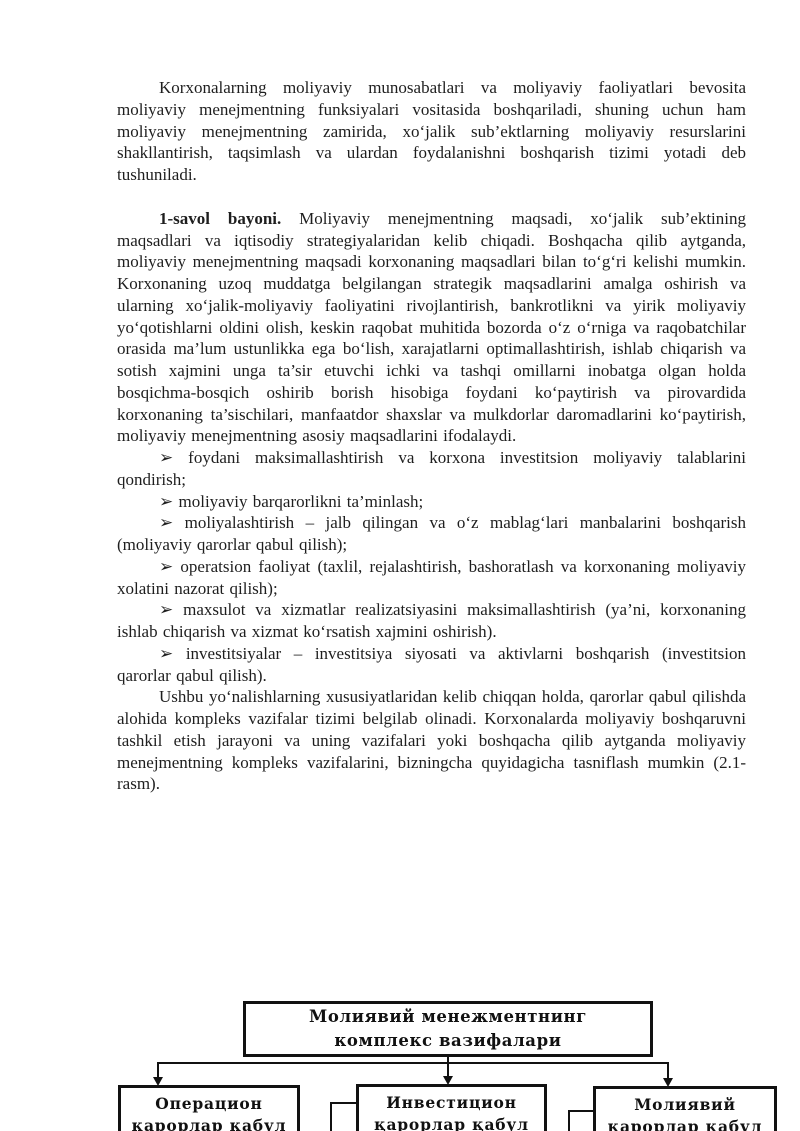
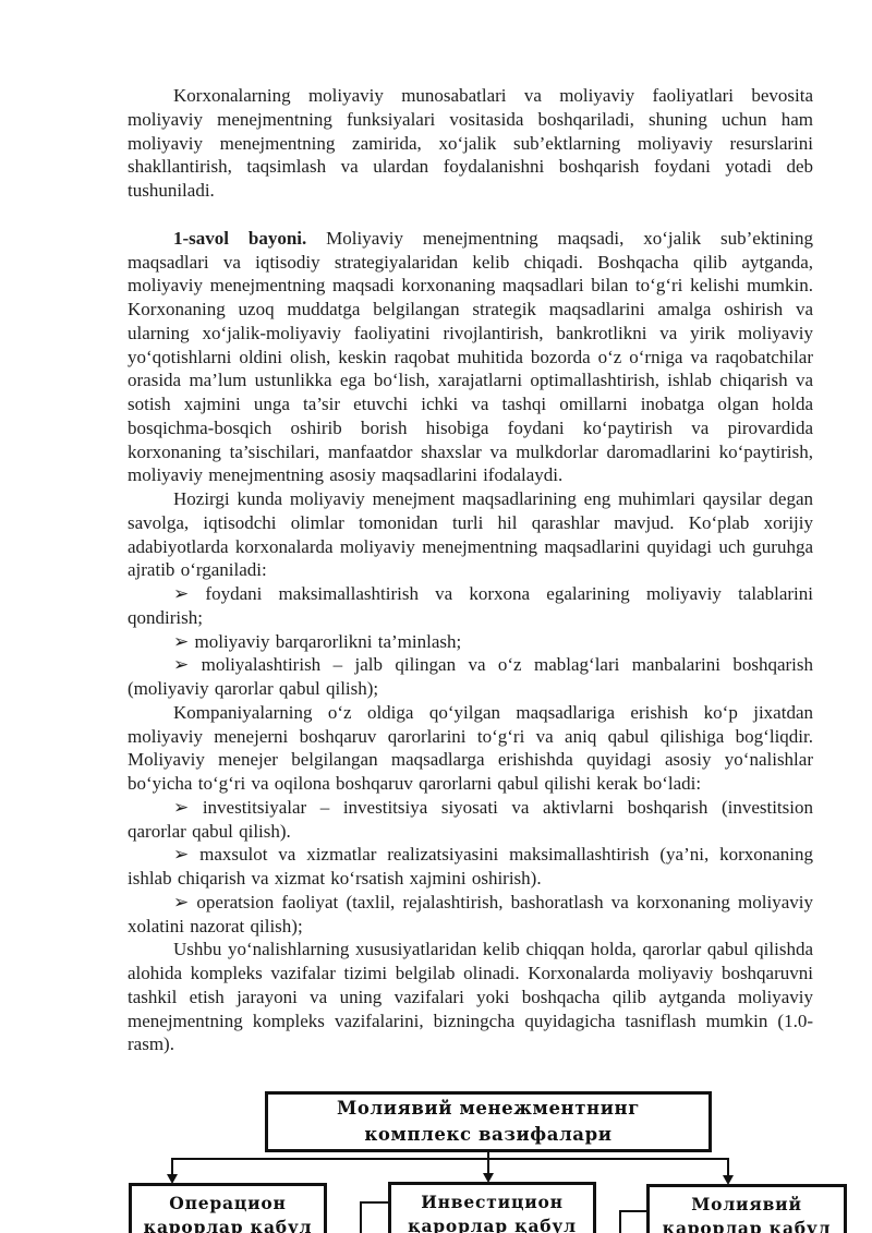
- Korxonalarning moliyaviy munosabatlari va moliyaviy faoliyatlari bevosita moliyaviy menejmentning funksiyalari vositasida boshqariladi, shuning uchun ham moliyaviy menejmentning zamirida, xoʻjalik sub’ektlarning moliyaviy resurslarini shakllantirish, taqsimlash va ulardan foydalanishni boshqarish tizimi yotadi deb tushuniladi.
+ Korxonalarning moliyaviy munosabatlari va moliyaviy faoliyatlari bevosita moliyaviy menejmentning funksiyalari vositasida boshqariladi, shuning uchun ham moliyaviy menejmentning zamirida, xoʻjalik sub’ektlarning moliyaviy resurslarini shakllantirish, taqsimlash va ulardan foydalanishni boshqarish foydani yotadi deb tushuniladi.
  1-savol bayoni. Moliyaviy menejmentning maqsadi, xoʻjalik sub’ektining maqsadlari va iqtisodiy strategiyalaridan kelib chiqadi. Boshqacha qilib aytganda, moliyaviy menejmentning maqsadi korxonaning maqsadlari bilan toʻgʻri kelishi mumkin. Korxonaning uzoq muddatga belgilangan strategik maqsadlarini amalga oshirish va ularning xoʻjalik-moliyaviy faoliyatini rivojlantirish, bankrotlikni va yirik moliyaviy yoʻqotishlarni oldini olish, keskin raqobat muhitida bozorda oʻz oʻrniga va raqobatchilar orasida ma’lum ustunlikka ega boʻlish, xarajatlarni optimallashtirish, ishlab chiqarish va sotish xajmini unga ta’sir etuvchi ichki va tashqi omillarni inobatga olgan holda bosqichma-bosqich oshirib borish hisobiga foydani koʻpaytirish va pirovardida korxonaning ta’sischilari, manfaatdor shaxslar va mulkdorlar daromadlarini koʻpaytirish, moliyaviy menejmentning asosiy maqsadlarini ifodalaydi.
+ Hozirgi kunda moliyaviy menejment maqsadlarining eng muhimlari qaysilar degan savolga, iqtisodchi olimlar tomonidan turli hil qarashlar mavjud. Koʻplab xorijiy adabiyotlarda korxonalarda moliyaviy menejmentning maqsadlarini quyidagi uch guruhga ajratib oʻrganiladi:
- ➢ foydani maksimallashtirish va korxona investitsion moliyaviy talablarini qondirish;
+ ➢ foydani maksimallashtirish va korxona egalarining moliyaviy talablarini qondirish;
  ➢ moliyaviy barqarorlikni ta’minlash;
  ➢ moliyalashtirish – jalb qilingan va oʻz mablagʻlari manbalarini boshqarish (moliyaviy qarorlar qabul qilish);
+ Kompaniyalarning oʻz oldiga qoʻyilgan maqsadlariga erishish koʻp jixatdan moliyaviy menejerni boshqaruv qarorlarini toʻgʻri va aniq qabul qilishiga bogʻliqdir. Moliyaviy menejer belgilangan maqsadlarga erishishda quyidagi asosiy yoʻnalishlar boʻyicha toʻgʻri va oqilona boshqaruv qarorlarni qabul qilishi kerak boʻladi:
- ➢ operatsion faoliyat (taxlil, rejalashtirish, bashoratlash va korxonaning moliyaviy xolatini nazorat qilish);
+ ➢ investitsiyalar – investitsiya siyosati va aktivlarni boshqarish (investitsion qarorlar qabul qilish).
  ➢ maxsulot va xizmatlar realizatsiyasini maksimallashtirish (ya’ni, korxonaning ishlab chiqarish va xizmat koʻrsatish xajmini oshirish).
- ➢ investitsiyalar – investitsiya siyosati va aktivlarni boshqarish (investitsion qarorlar qabul qilish).
+ ➢ operatsion faoliyat (taxlil, rejalashtirish, bashoratlash va korxonaning moliyaviy xolatini nazorat qilish);
- Ushbu yoʻnalishlarning xususiyatlaridan kelib chiqqan holda, qarorlar qabul qilishda alohida kompleks vazifalar tizimi belgilab olinadi. Korxonalarda moliyaviy boshqaruvni tashkil etish jarayoni va uning vazifalari yoki boshqacha qilib aytganda moliyaviy menejmentning kompleks vazifalarini, bizningcha quyidagicha tasniflash mumkin (2.1-rasm).
+ Ushbu yoʻnalishlarning xususiyatlaridan kelib chiqqan holda, qarorlar qabul qilishda alohida kompleks vazifalar tizimi belgilab olinadi. Korxonalarda moliyaviy boshqaruvni tashkil etish jarayoni va uning vazifalari yoki boshqacha qilib aytganda moliyaviy menejmentning kompleks vazifalarini, bizningcha quyidagicha tasniflash mumkin (1.0-rasm).
  Молиявий менежментнинг комплекс вазифалари
  Операцион қарорлар қабул
  Инвестицион қарорлар қабул
  Молиявий қарорлар қабул
